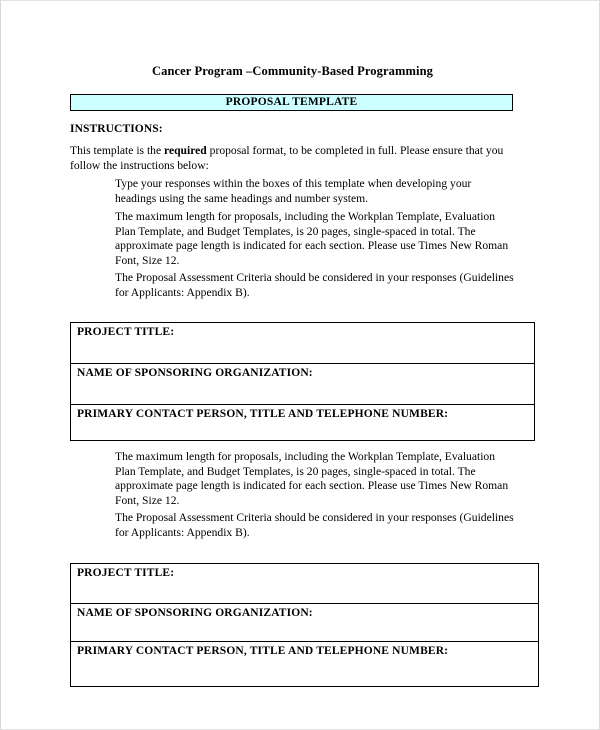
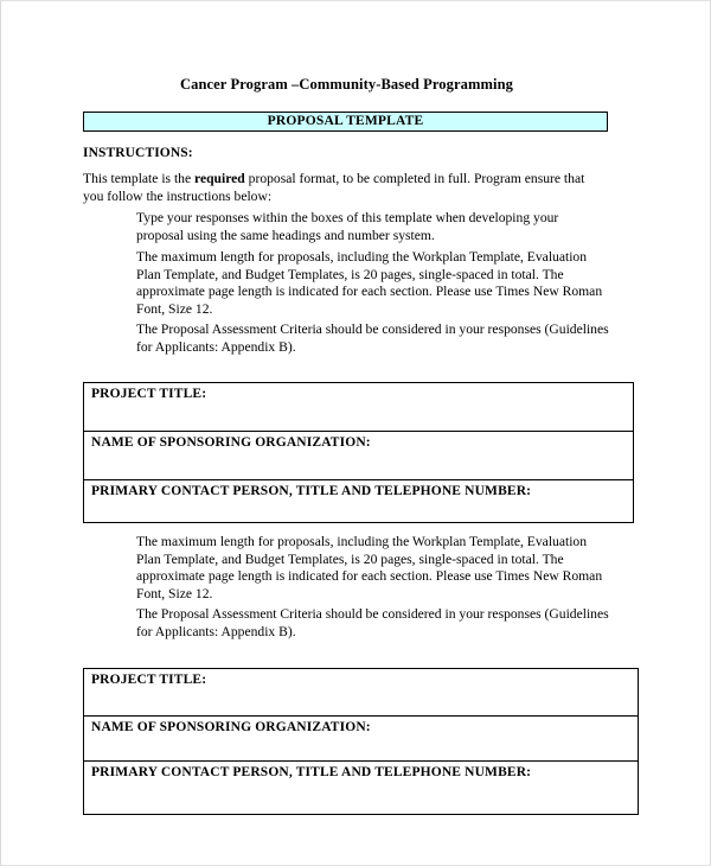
  Cancer Program –Community-Based Programming
  PROPOSAL TEMPLATE
  INSTRUCTIONS:
- This template is the required proposal format, to be completed in full. Please ensure that you follow the instructions below:
+ This template is the required proposal format, to be completed in full. Program ensure that you follow the instructions below:
- Type your responses within the boxes of this template when developing your headings using the same headings and number system.
+ Type your responses within the boxes of this template when developing your proposal using the same headings and number system.
  The maximum length for proposals, including the Workplan Template, Evaluation Plan Template, and Budget Templates, is 20 pages, single-spaced in total. The approximate page length is indicated for each section. Please use Times New Roman Font, Size 12.
  The Proposal Assessment Criteria should be considered in your responses (Guidelines for Applicants: Appendix B).
  The maximum length for proposals, including the Workplan Template, Evaluation Plan Template, and Budget Templates, is 20 pages, single-spaced in total. The approximate page length is indicated for each section. Please use Times New Roman Font, Size 12.
  The Proposal Assessment Criteria should be considered in your responses (Guidelines for Applicants: Appendix B).
  PROJECT TITLE:
  NAME OF SPONSORING ORGANIZATION:
  PRIMARY CONTACT PERSON, TITLE AND TELEPHONE NUMBER:
  PROJECT TITLE:
  NAME OF SPONSORING ORGANIZATION:
  PRIMARY CONTACT PERSON, TITLE AND TELEPHONE NUMBER:
